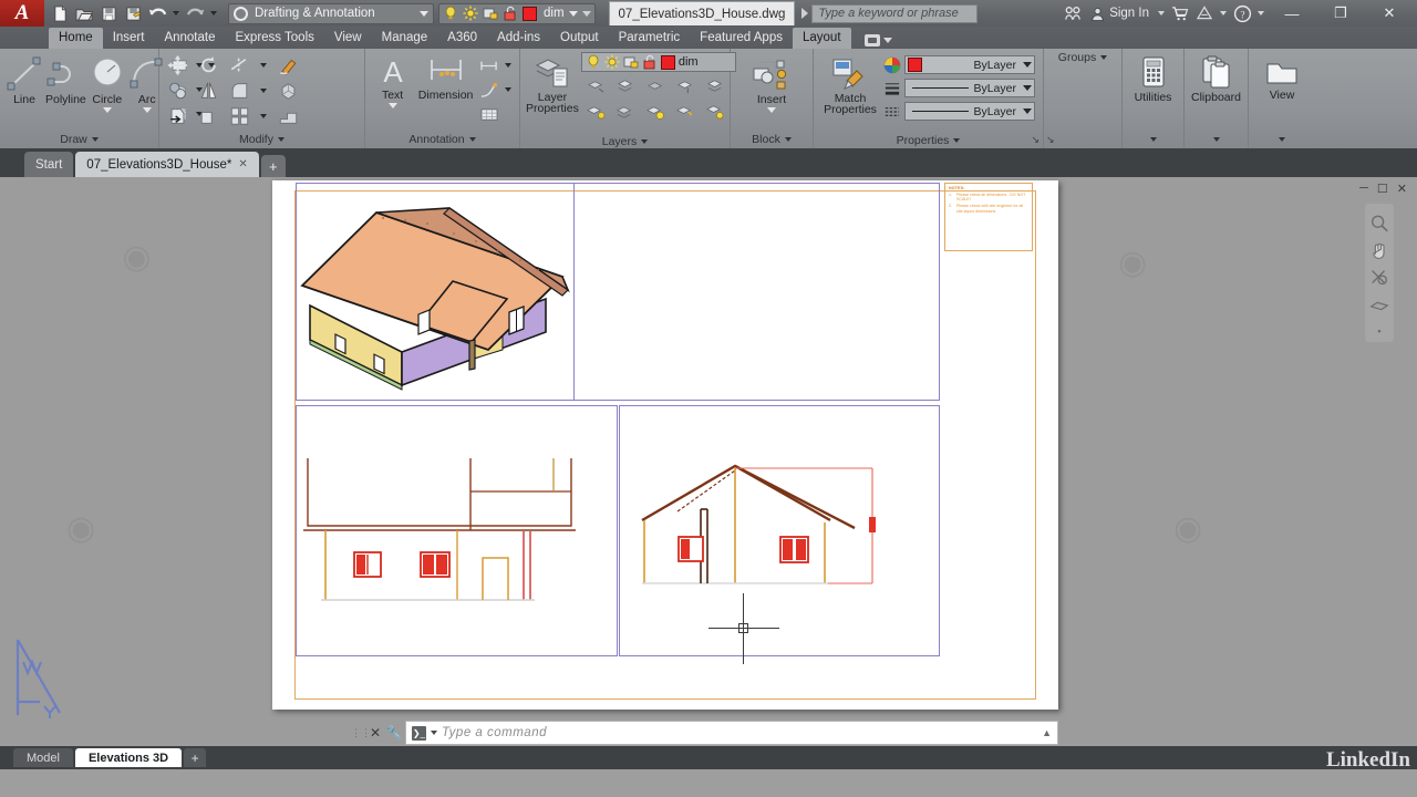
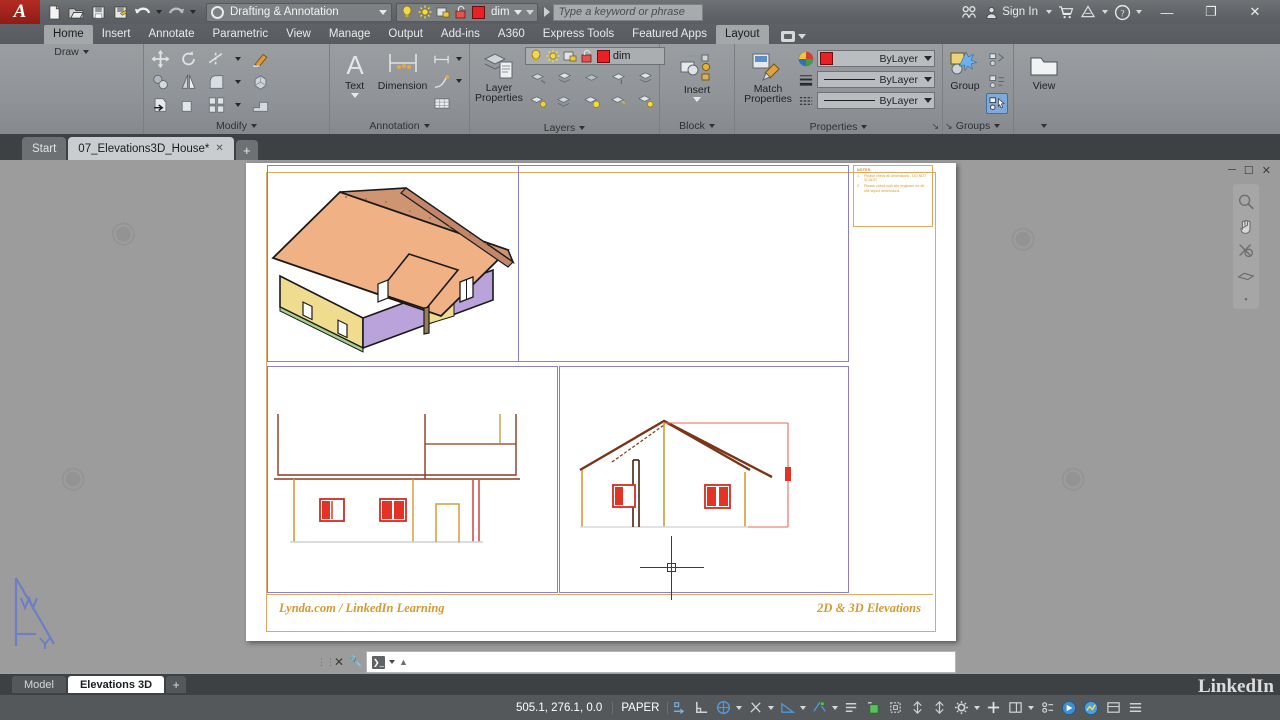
  A
  Drafting & Annotation
  dim
- 07_Elevations3D_House.dwg
  Type a keyword or phrase
  Sign In
  ?
  —
  ❐
  ✕
  Home
  Insert
  Annotate
- Express Tools
+ Parametric
  View
  Manage
- A360
+ Output
  Add-ins
- Output
+ A360
- Parametric
+ Express Tools
  Featured Apps
  Layout
- Line
- Polyline
- Circle
- Arc
  Draw
  Modify
  A
  Text
  Dimension
  Annotation
  Layer
  Properties
  dim
  Layers
  Insert
  Block
  Match
  Properties
  ByLayer
  ByLayer
  ByLayer
  Properties
  ↘
+ Group
  ↘
  Groups
- Utilities
- Clipboard
  View
  Start
  07_Elevations3D_House*
  ✕
  +
+ Lynda.com / LinkedIn Learning
+ 2D & 3D Elevations
  ─
  ☐
  ✕
  ⋮⋮
  ✕
  🔧
  ❯_
- Type a command
  ▲
  Model
  Elevations 3D
  +
+ 505.1, 276.1, 0.0
+ PAPER
  LinkedIn
